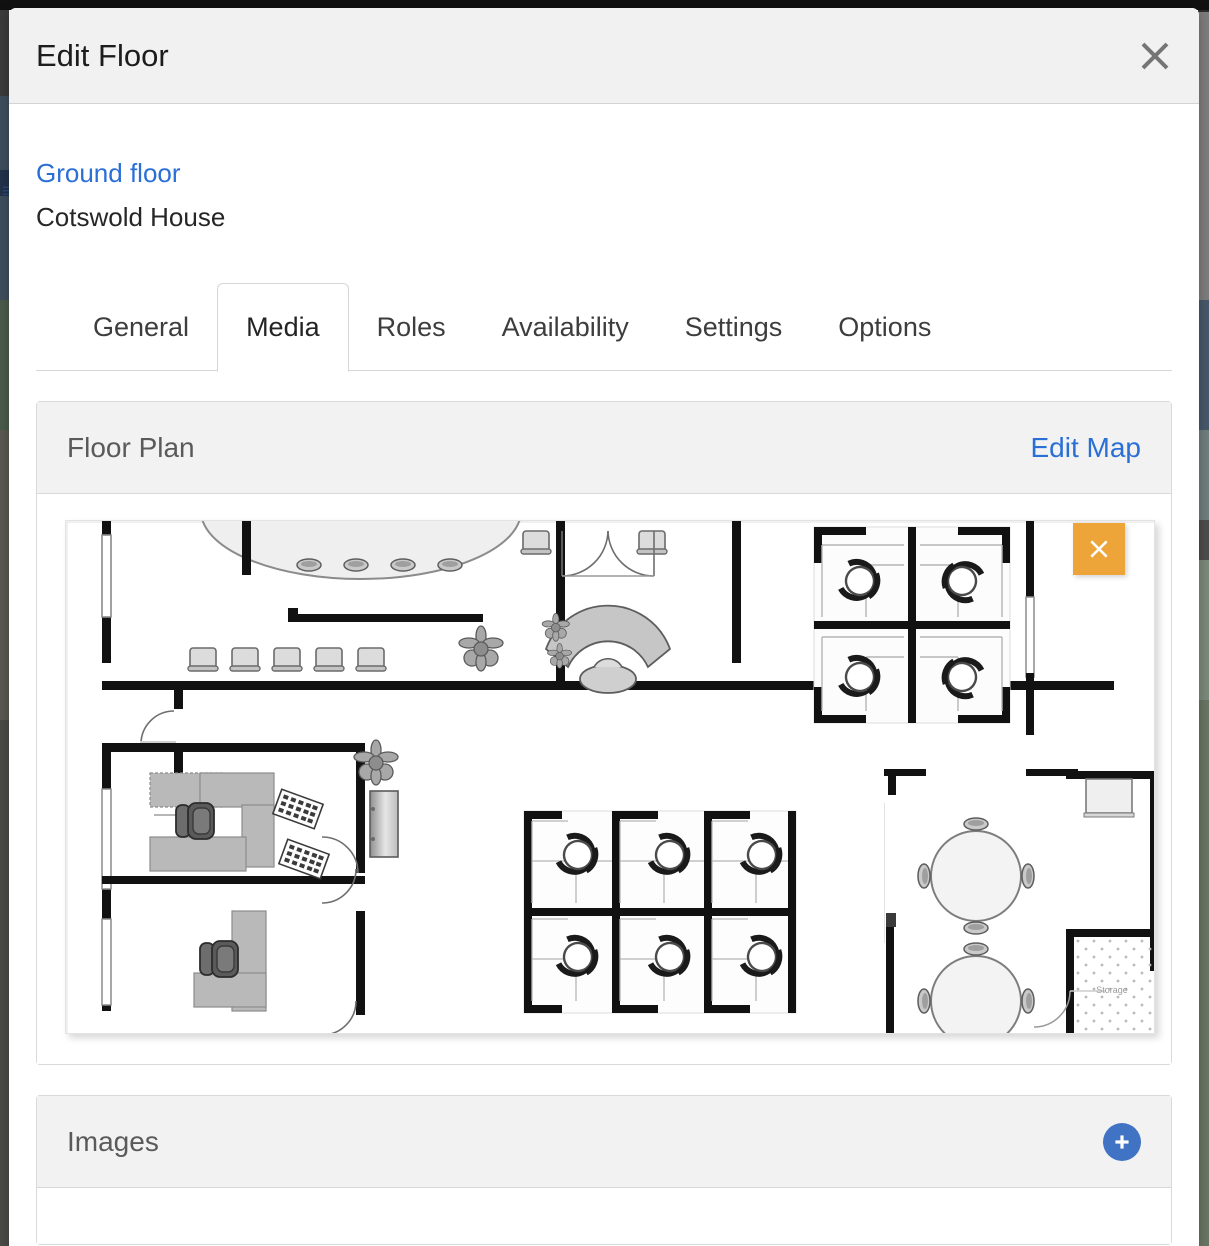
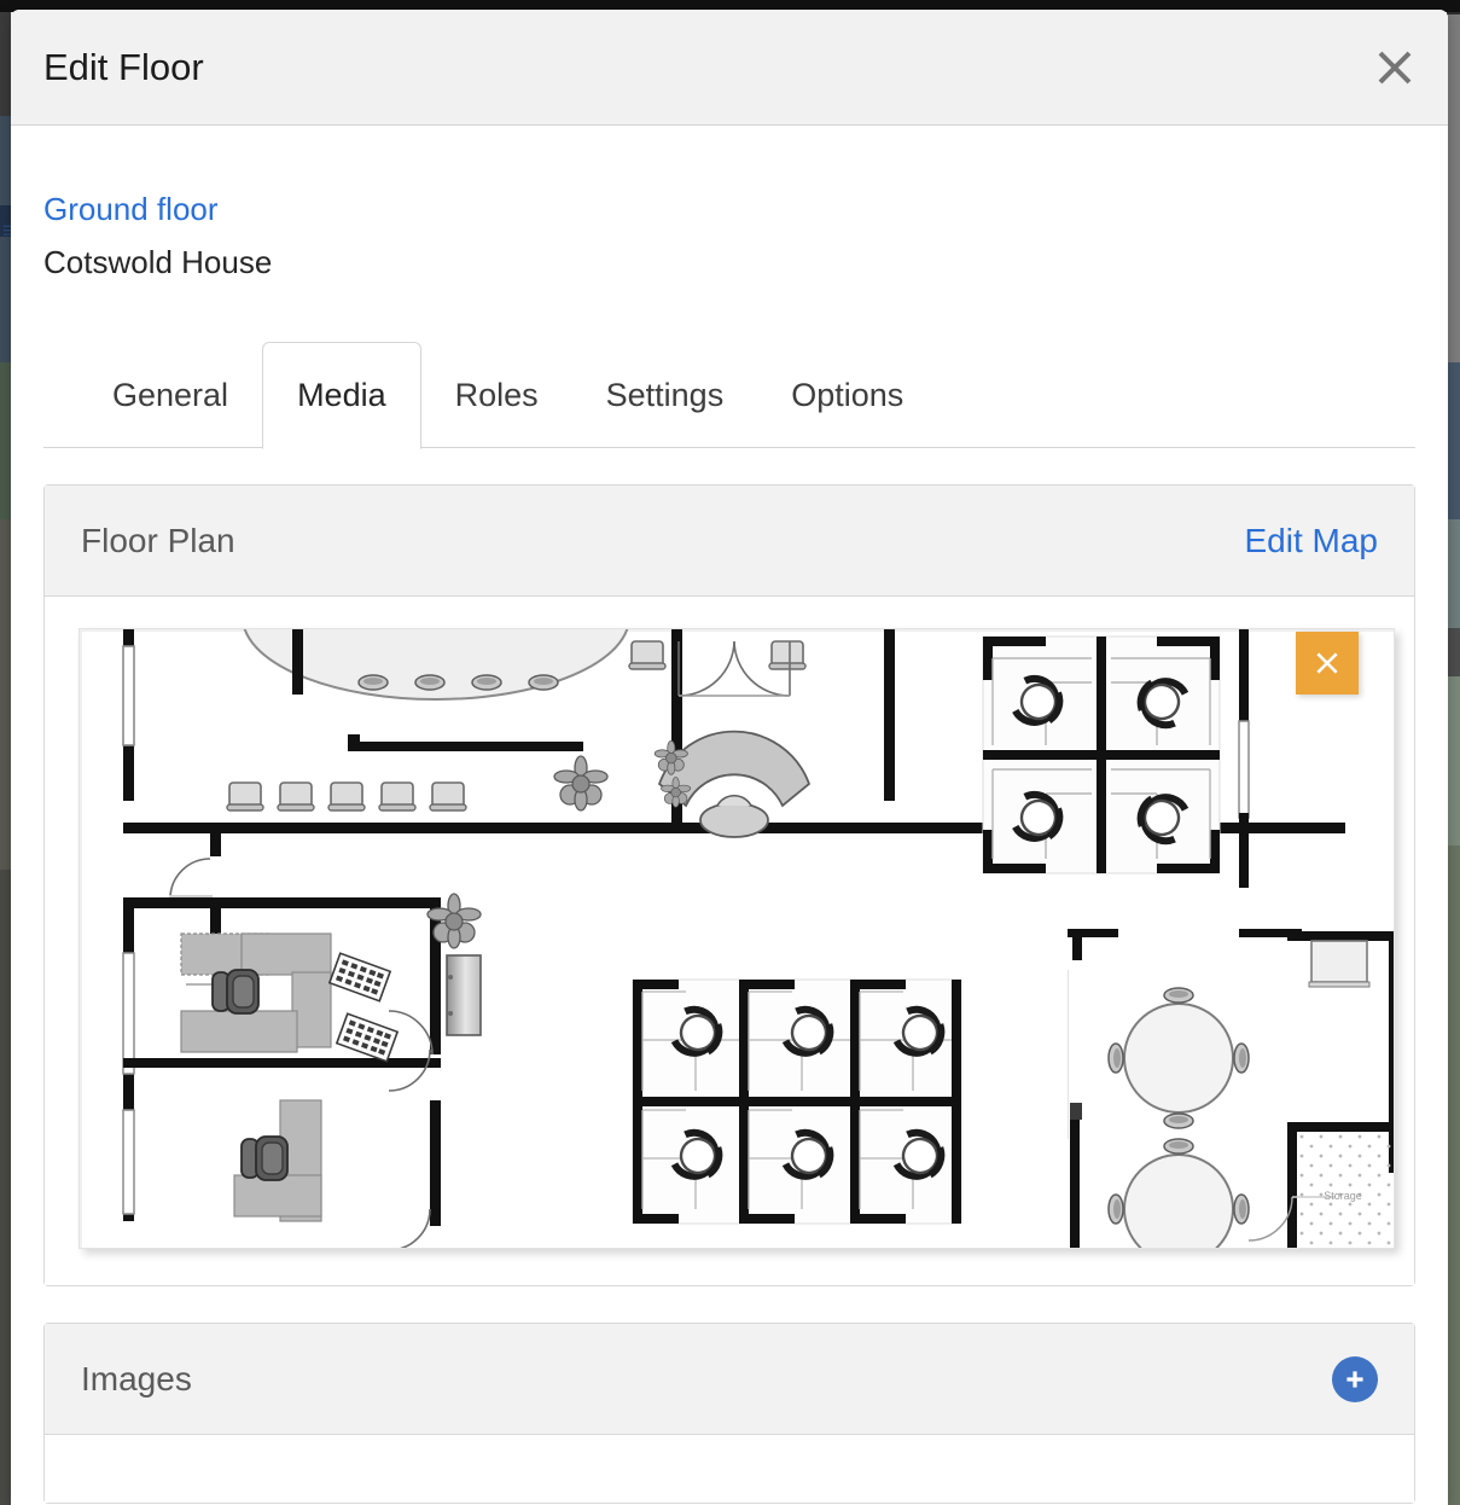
  ≡
  Edit Floor
  Ground floor
  Cotswold House
  General
  Media
  Roles
- Availability
  Settings
  Options
  Floor Plan
  Edit Map
  Storage
  Images
